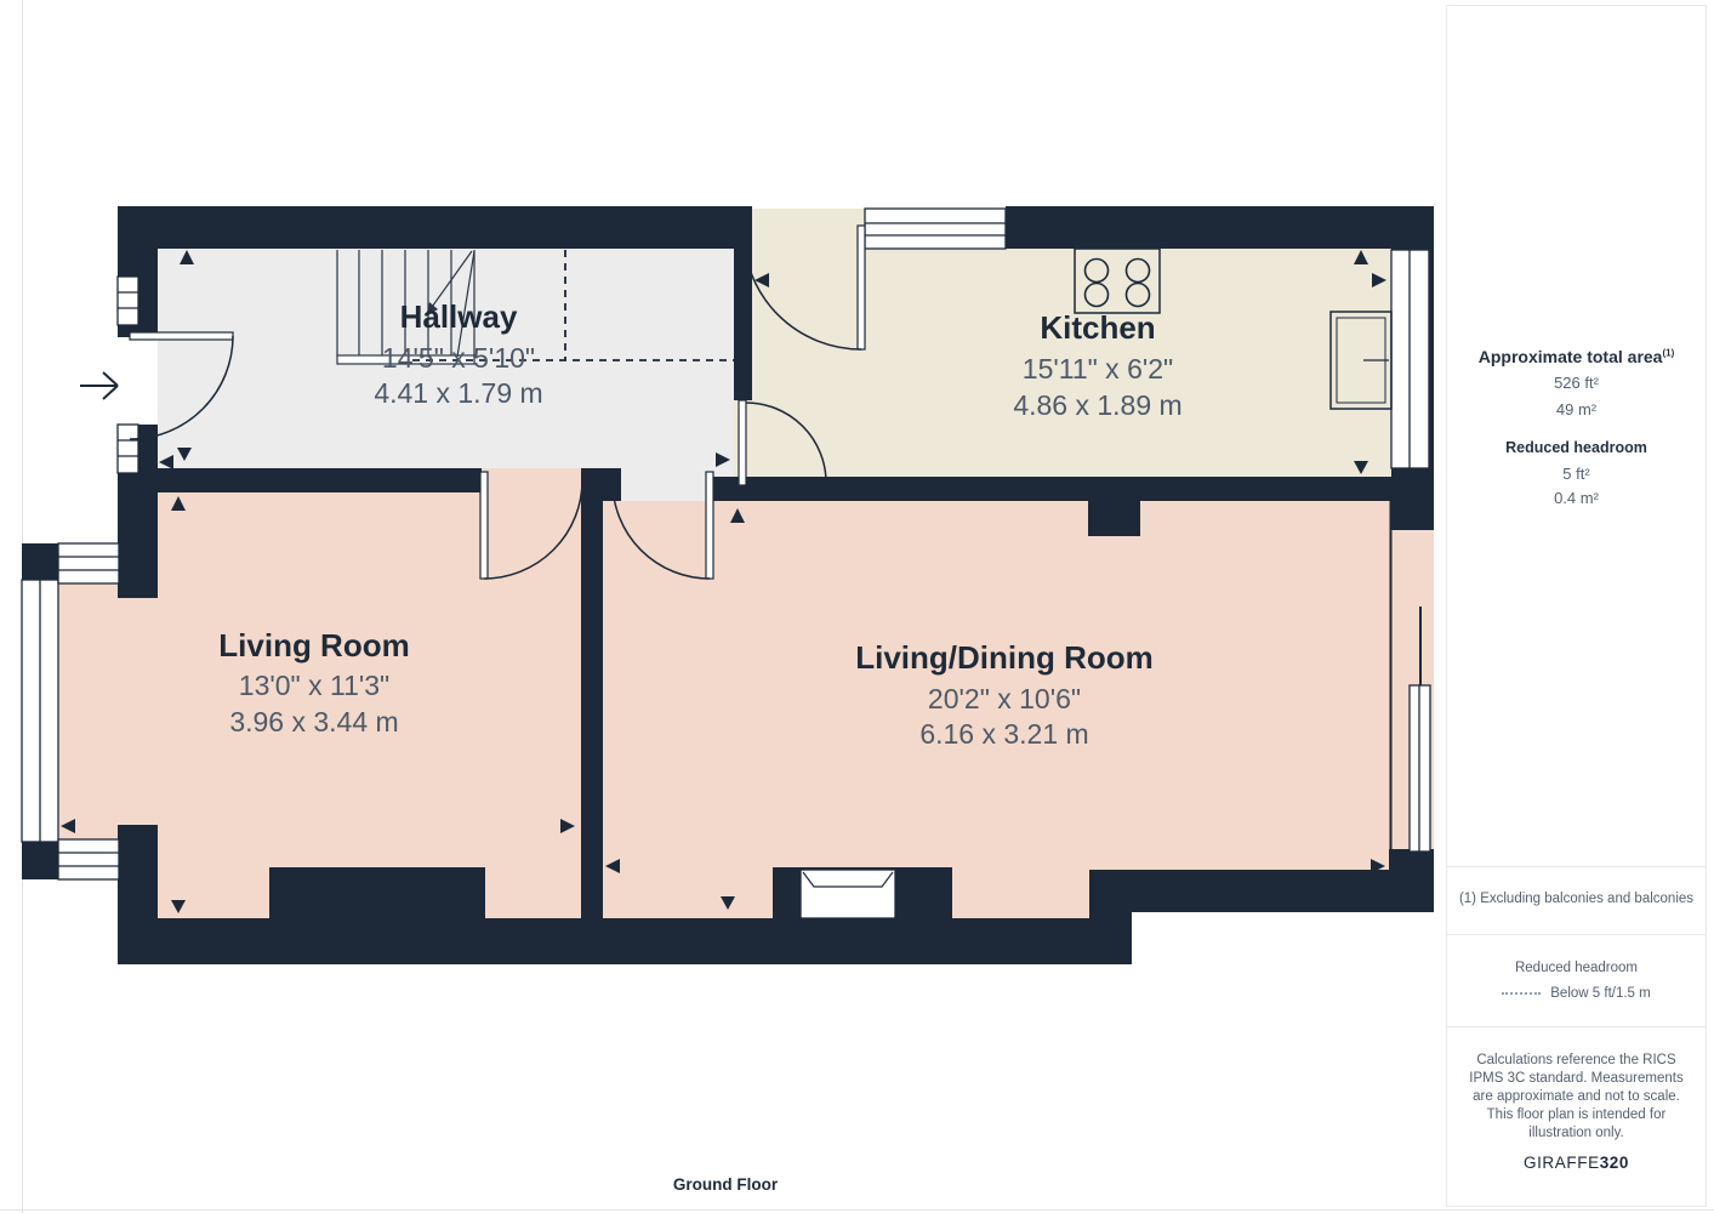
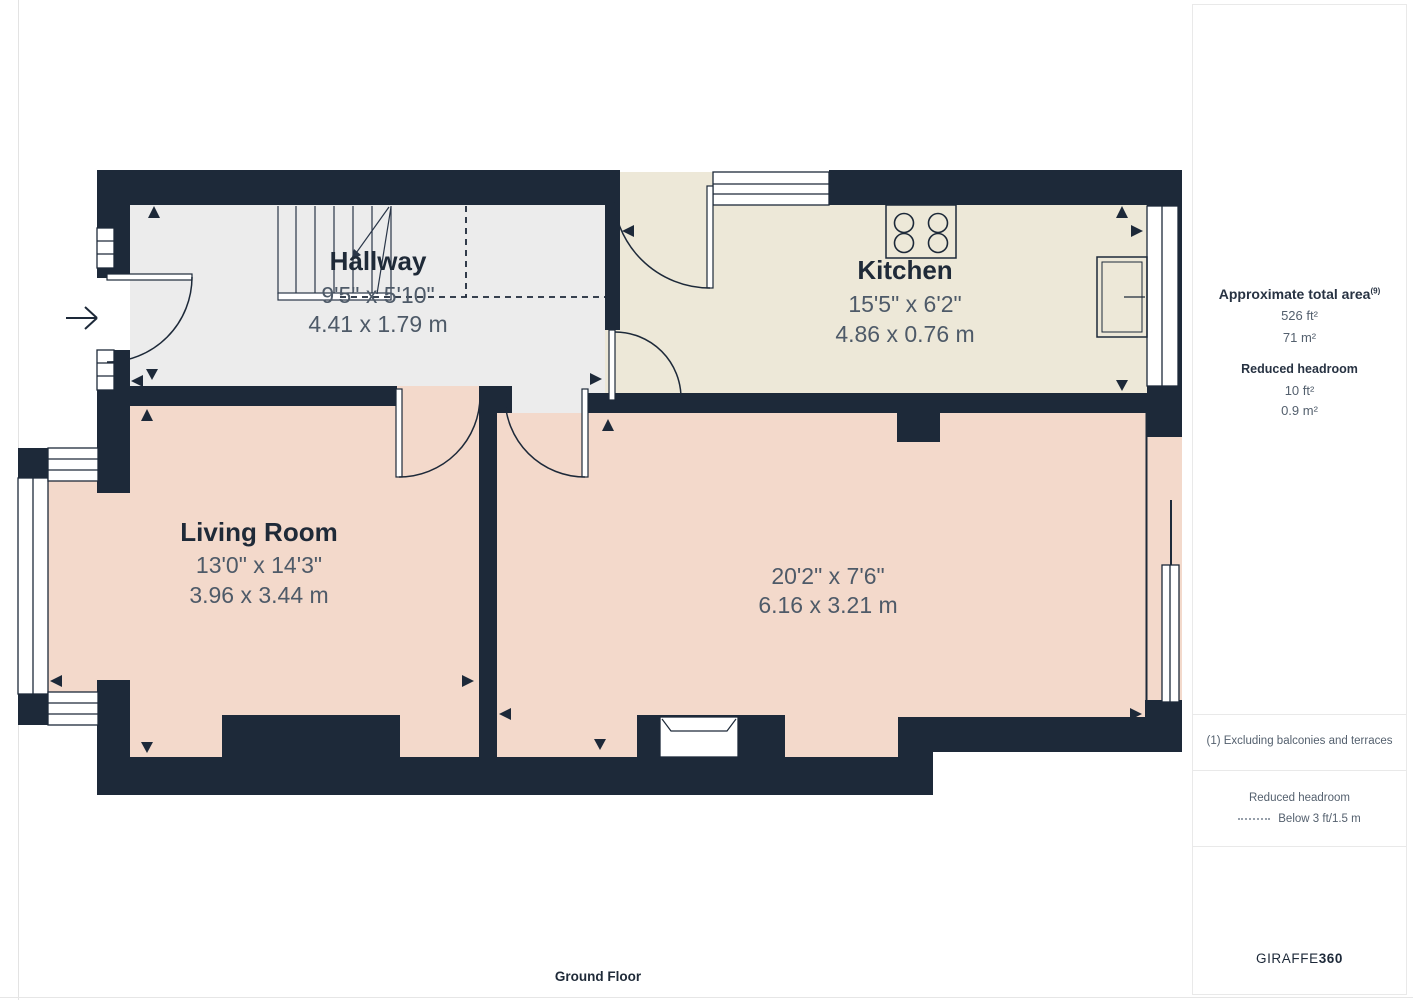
  Hallway
- 14'5" x 5'10"
+ 9'5" x 5'10"
  4.41 x 1.79 m
  Kitchen
- 15'11" x 6'2"
+ 15'5" x 6'2"
- 4.86 x 1.89 m
+ 4.86 x 0.76 m
  Living Room
- 13'0" x 11'3"
+ 13'0" x 14'3"
  3.96 x 3.44 m
- Living/Dining Room
- 20'2" x 10'6"
+ 20'2" x 7'6"
  6.16 x 3.21 m
  Ground Floor
- Approximate total area(1)
+ Approximate total area(9)
  526 ft²
- 49 m²
+ 71 m²
  Reduced headroom
- 5 ft²
+ 10 ft²
- 0.4 m²
+ 0.9 m²
- (1) Excluding balconies and balconies
+ (1) Excluding balconies and terraces
  Reduced headroom
- Below 5 ft/1.5 m
+ Below 3 ft/1.5 m
- Calculations reference the RICS IPMS 3C standard. Measurements are approximate and not to scale. This floor plan is intended for illustration only.
- GIRAFFE320
+ GIRAFFE360
